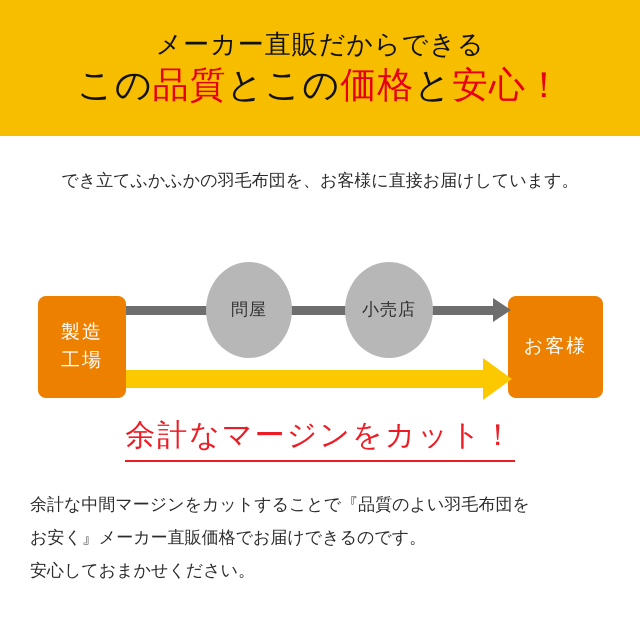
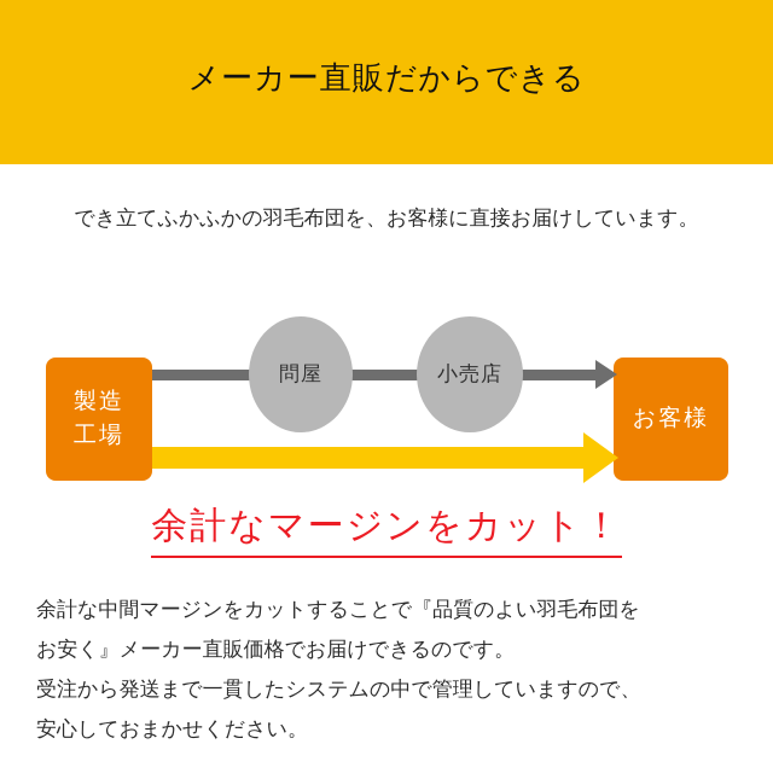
  メーカー直販だからできる
- この品質とこの価格と安心！
  でき立てふかふかの羽毛布団を、お客様に直接お届けしています。
  製造
  工場
  問屋
  小売店
  お客様
  余計なマージンをカット！
  余計な中間マージンをカットすることで『品質のよい羽毛布団を
  お安く』メーカー直販価格でお届けできるのです。
+ 受注から発送まで一貫したシステムの中で管理していますので、
  安心しておまかせください。
